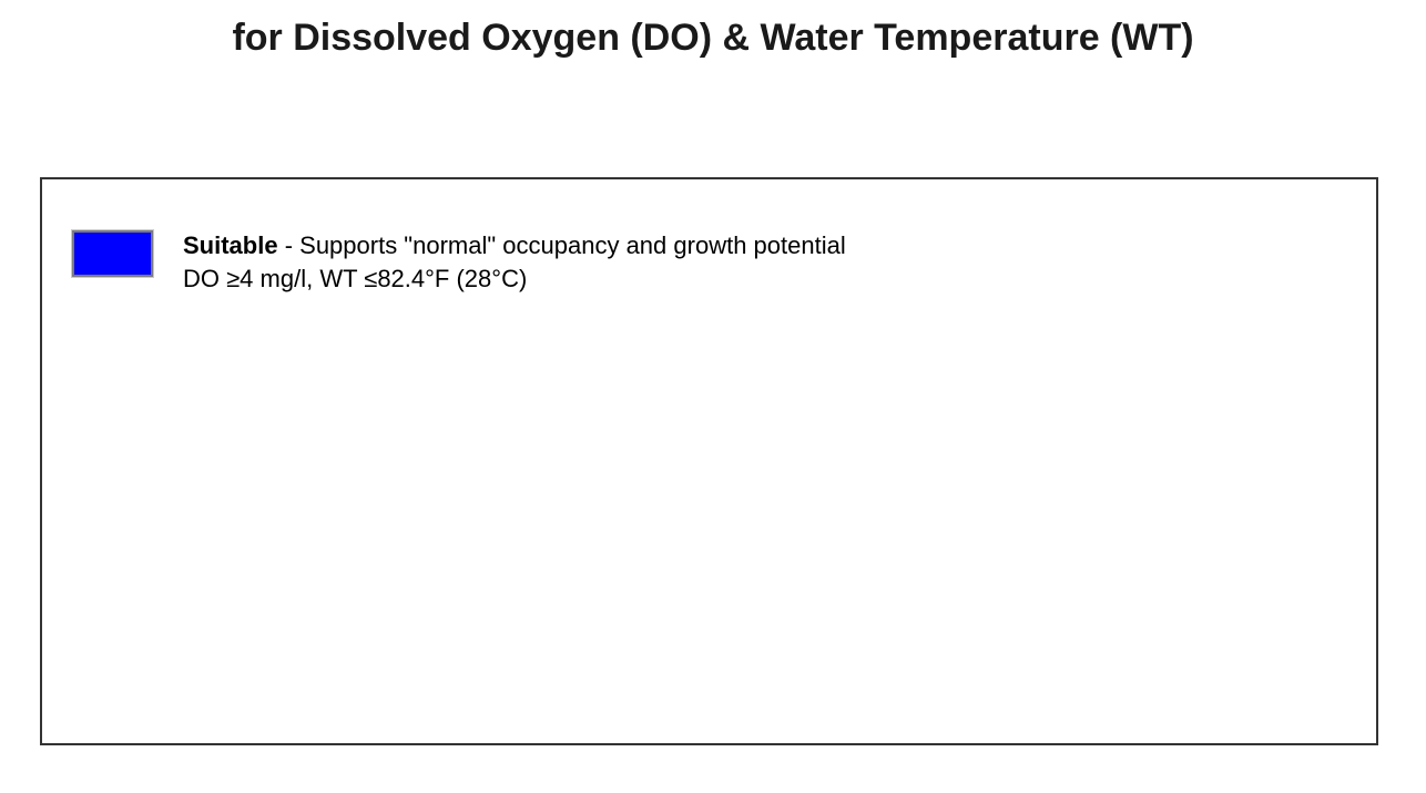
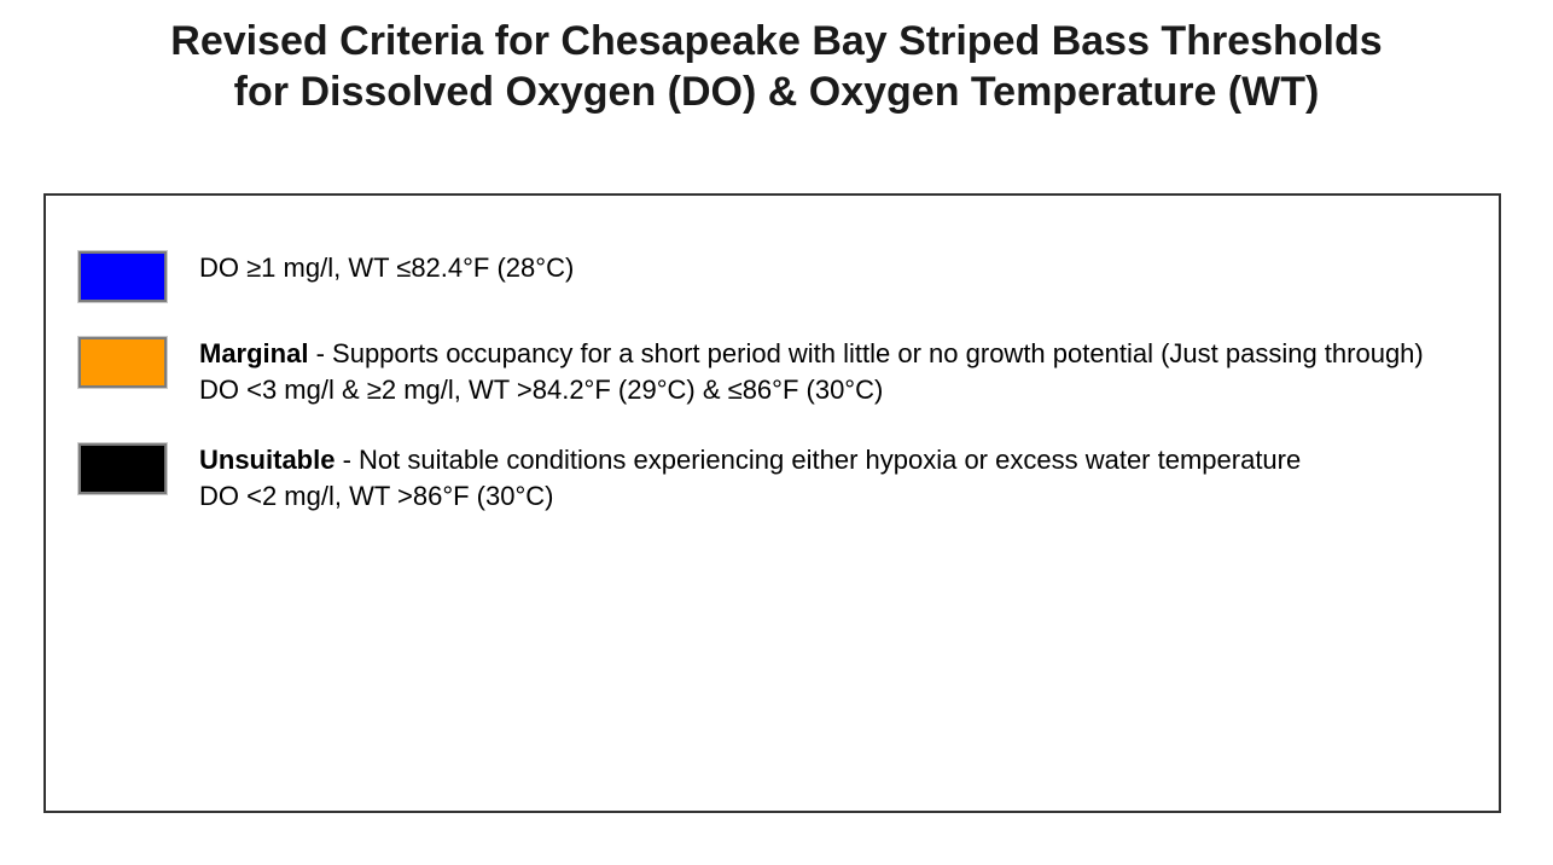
+ Revised Criteria for Chesapeake Bay Striped Bass Thresholds
- for Dissolved Oxygen (DO) & Water Temperature (WT)
+ for Dissolved Oxygen (DO) & Oxygen Temperature (WT)
- Suitable - Supports "normal" occupancy and growth potential
- DO ≥4 mg/l, WT ≤82.4°F (28°C)
+ DO ≥1 mg/l, WT ≤82.4°F (28°C)
+ Marginal - Supports occupancy for a short period with little or no growth potential (Just passing through)
+ DO <3 mg/l & ≥2 mg/l, WT >84.2°F (29°C) & ≤86°F (30°C)
+ Unsuitable - Not suitable conditions experiencing either hypoxia or excess water temperature
+ DO <2 mg/l, WT >86°F (30°C)
